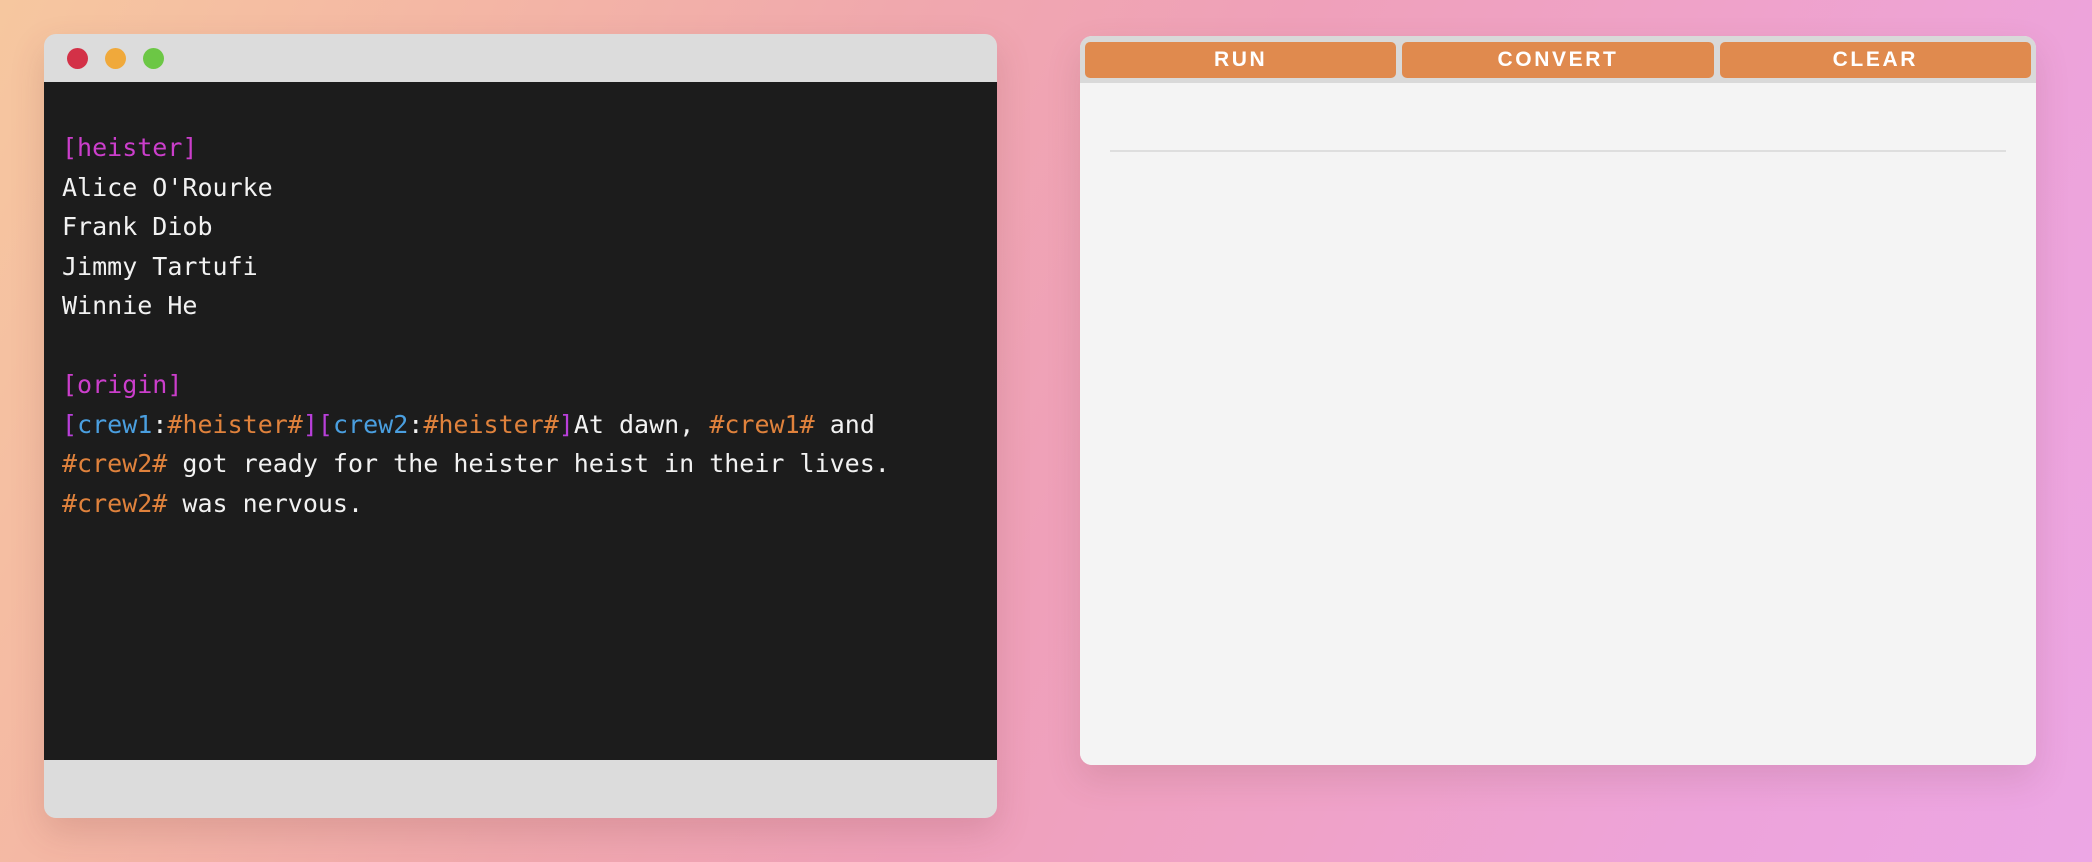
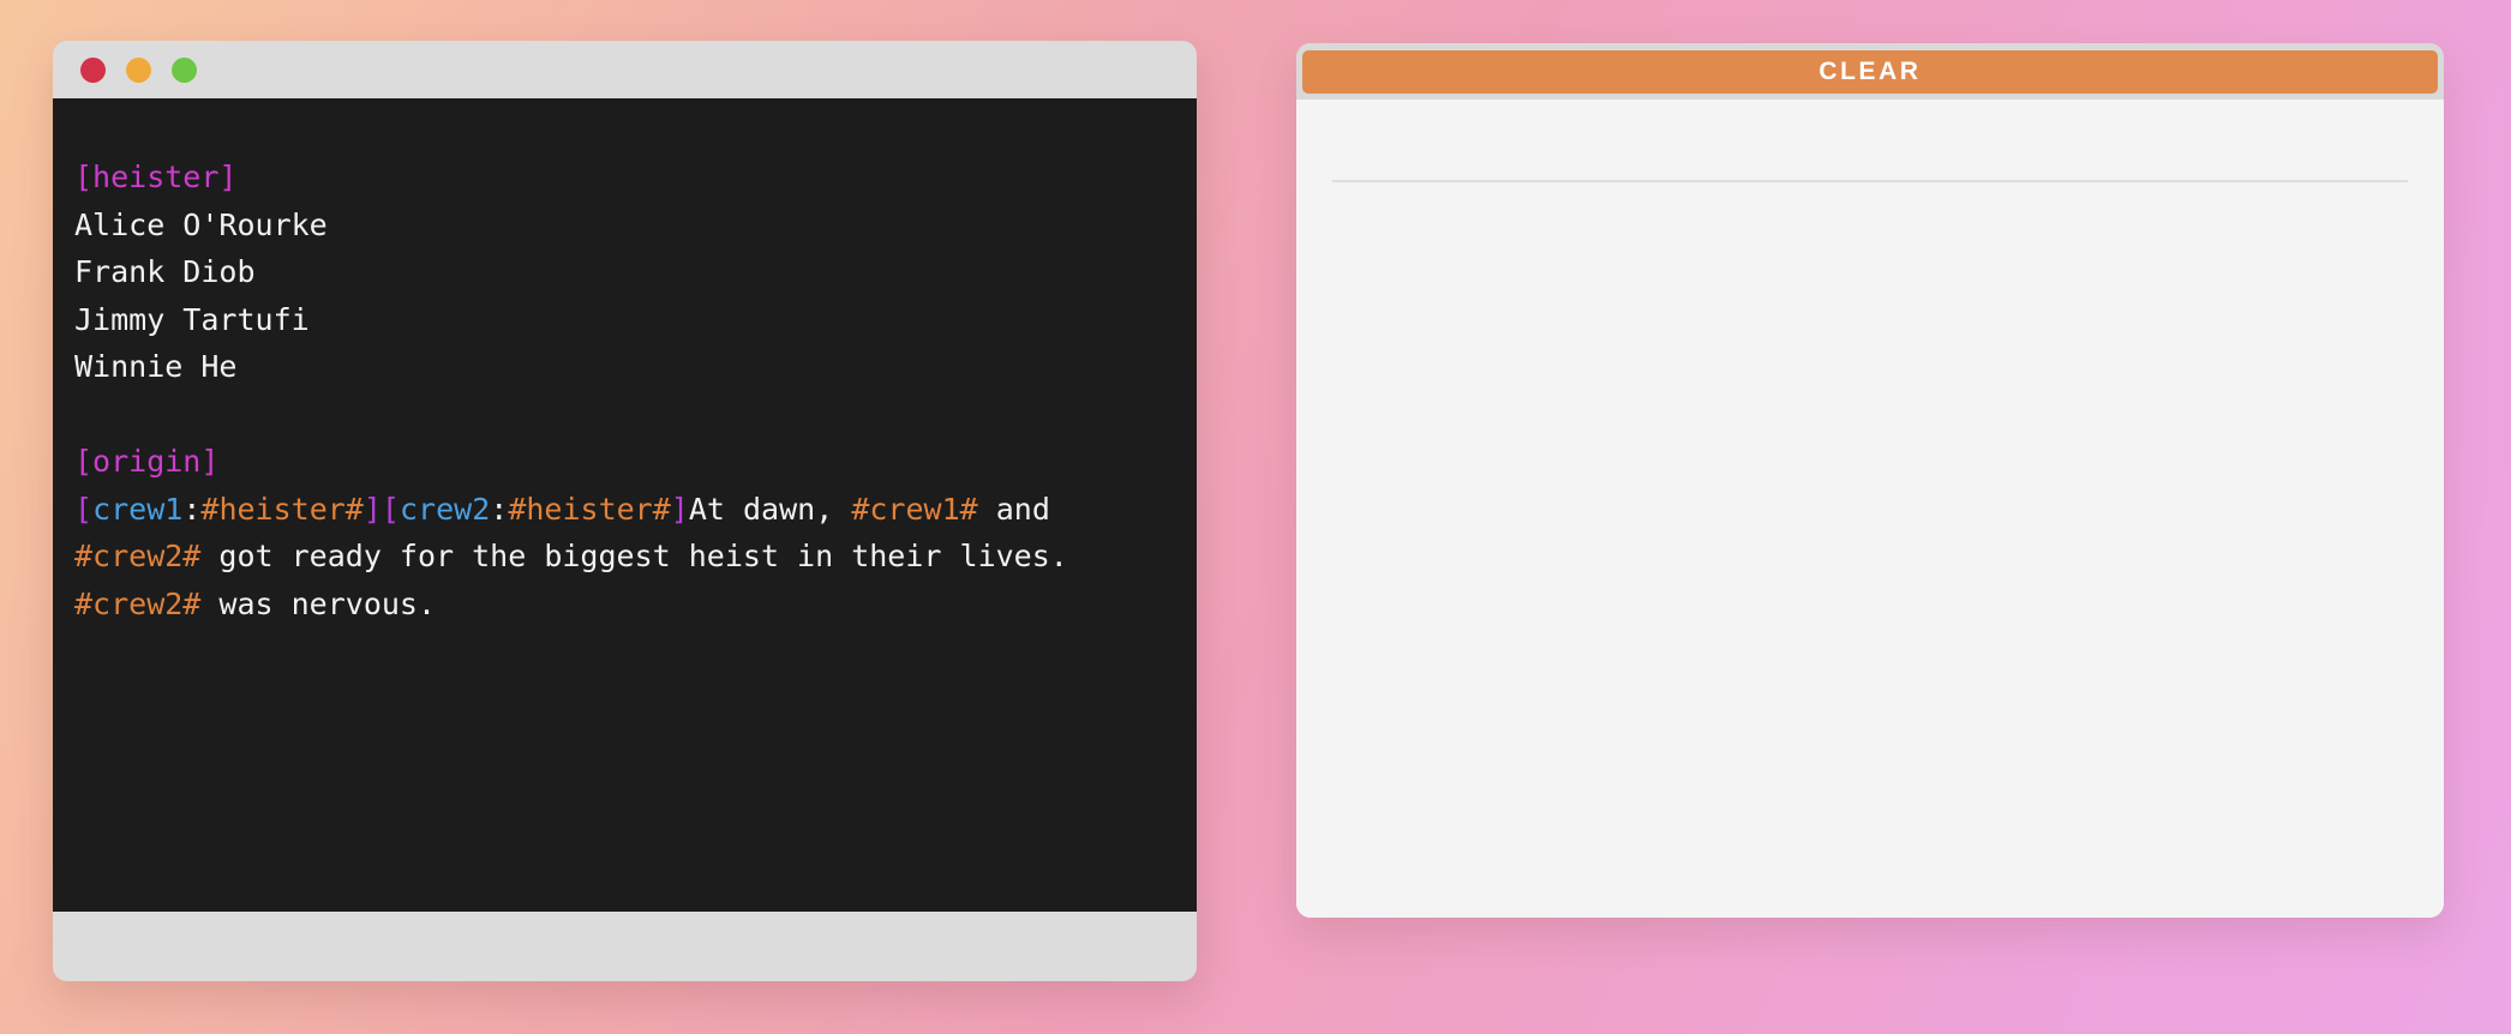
- [heister] Alice O'Rourke Frank Diob Jimmy Tartufi Winnie He [origin] [crew1:#heister#][crew2:#heister#]At dawn, #crew1# and #crew2# got ready for the heister heist in their lives. #crew2# was nervous.
+ [heister] Alice O'Rourke Frank Diob Jimmy Tartufi Winnie He [origin] [crew1:#heister#][crew2:#heister#]At dawn, #crew1# and #crew2# got ready for the biggest heist in their lives. #crew2# was nervous.
- RUN
- CONVERT
  CLEAR
